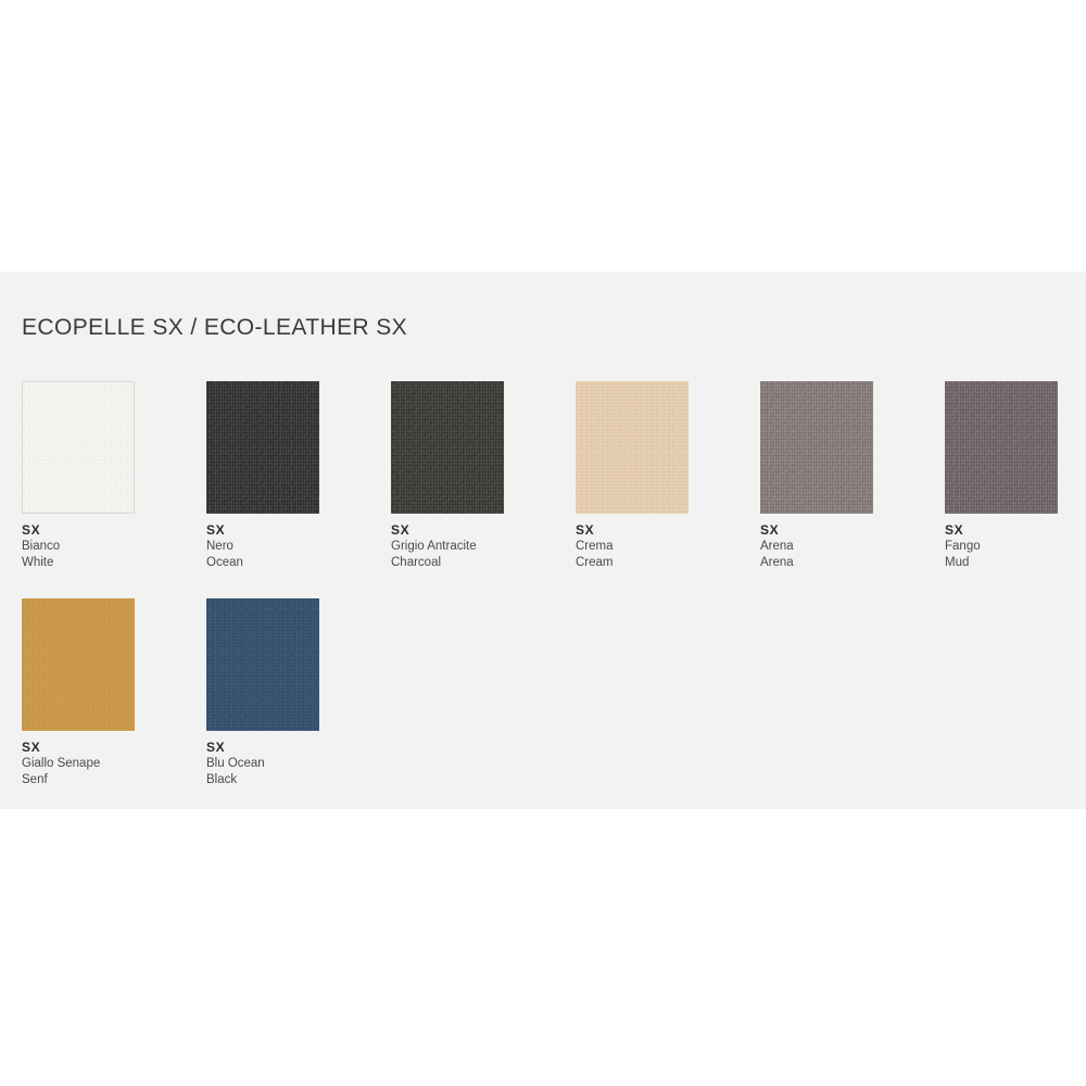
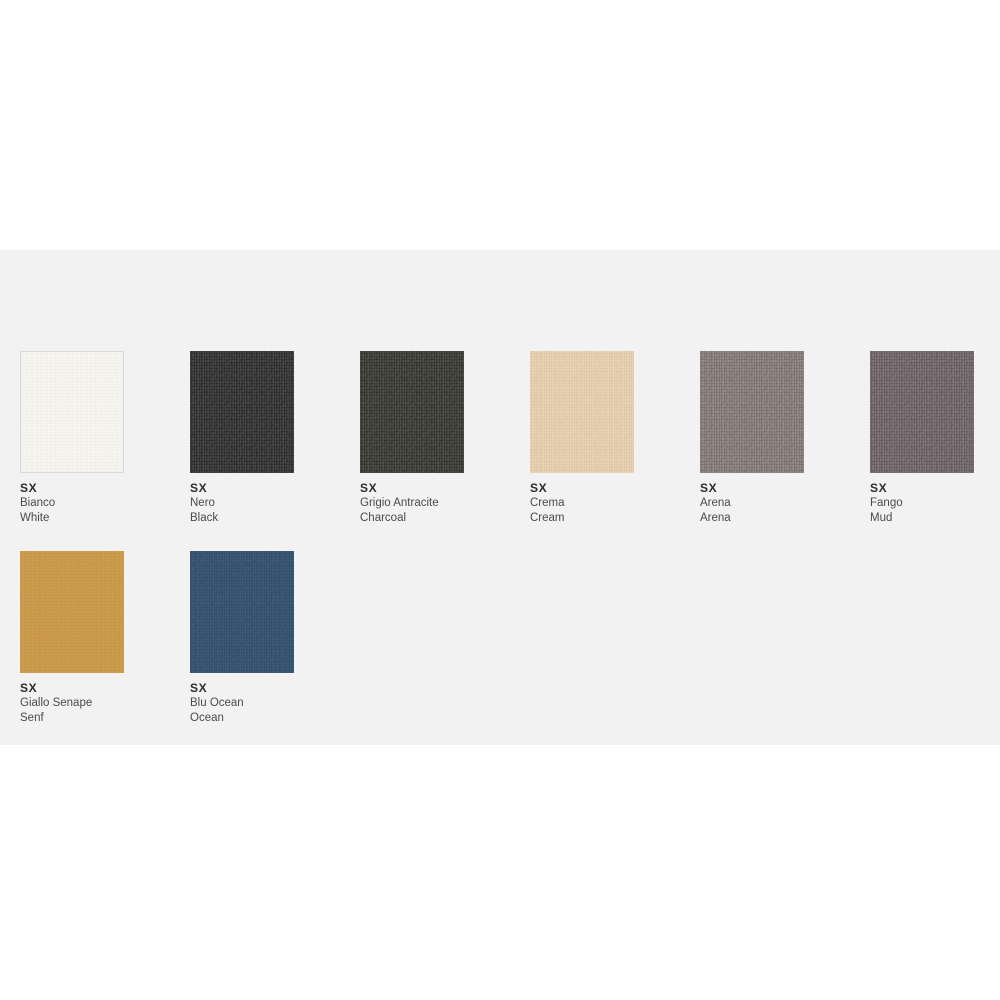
- ECOPELLE SX / ECO-LEATHER SX
  SX
  Bianco
  White
  SX
  Nero
- Ocean
+ Black
  SX
  Grigio Antracite
  Charcoal
  SX
  Crema
  Cream
  SX
  Arena
  Arena
  SX
  Fango
  Mud
  SX
  Giallo Senape
  Senf
  SX
  Blu Ocean
- Black
+ Ocean
